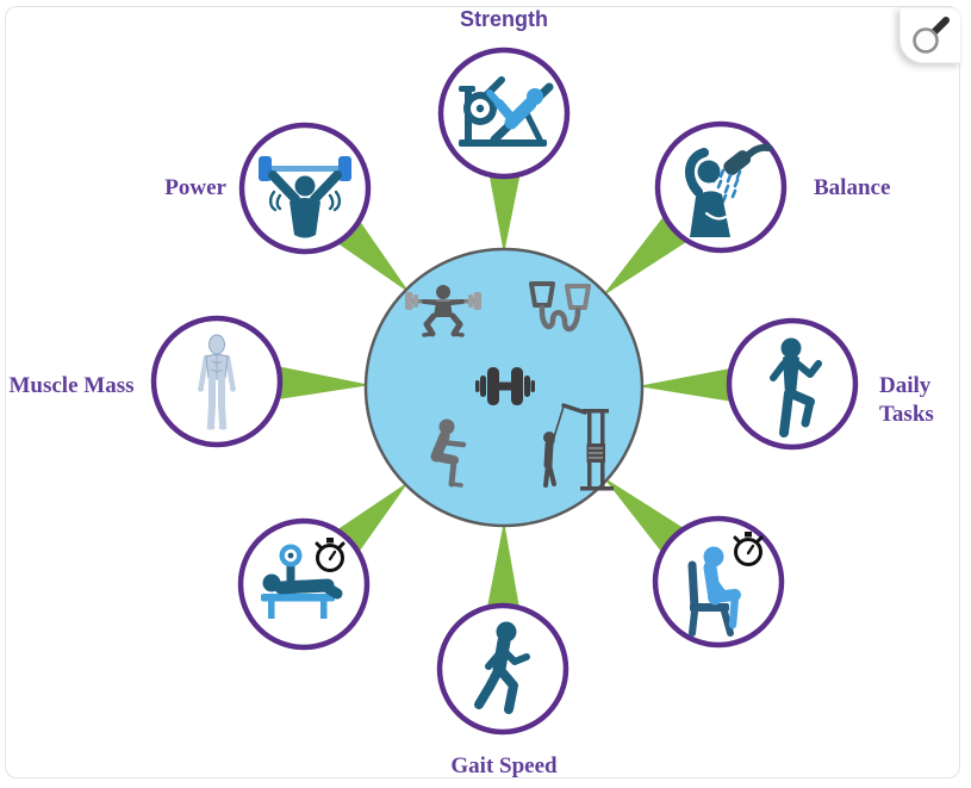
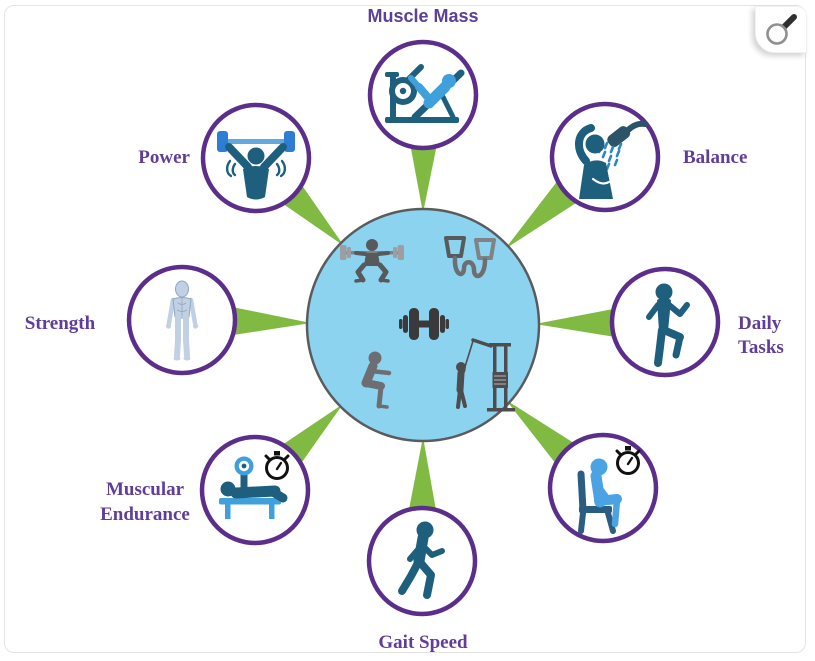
- Strength
+ Muscle Mass
  Power
  Balance
- Muscle Mass
+ Strength
  Daily Tasks
+ Muscular Endurance
  Gait Speed
